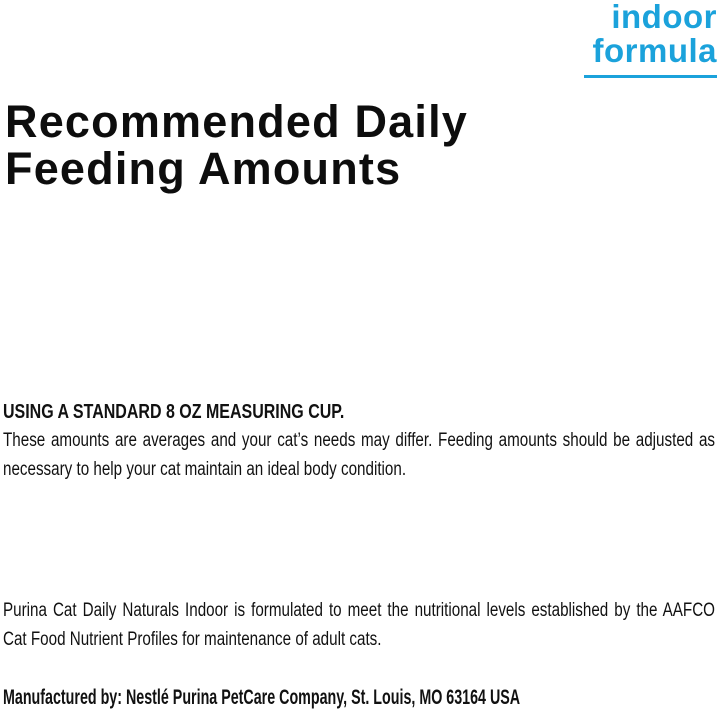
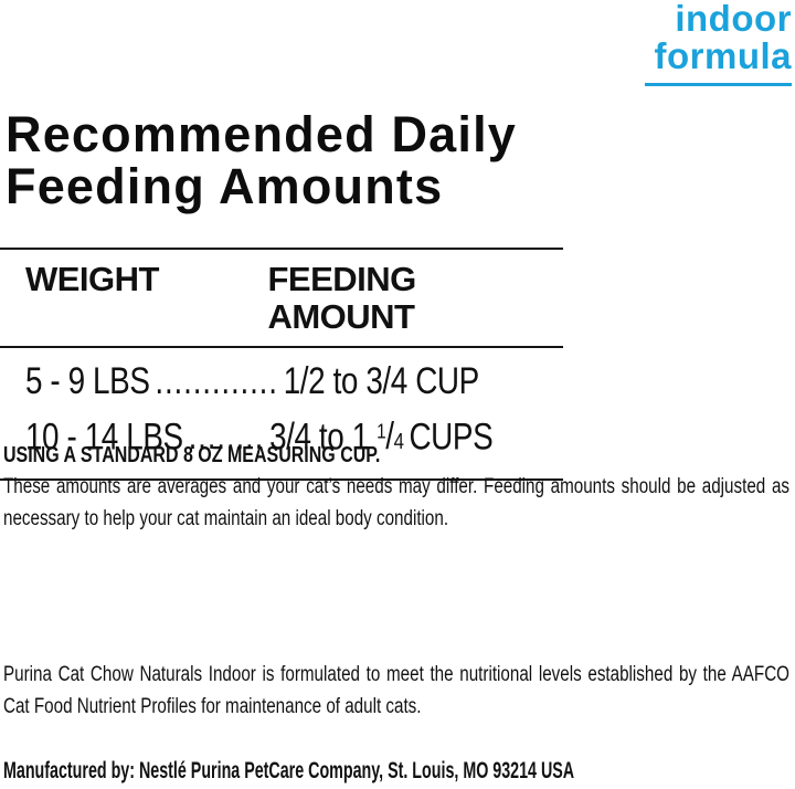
  indoor
  formula
  Recommended Daily
  Feeding Amounts
+ WEIGHT
+ FEEDING AMOUNT
+ 5 - 9 LBS ............. 1/2 to 3/4 CUP
+ 10 - 14 LBS ........ 3/4 to 1 1/4 CUPS
  USING A STANDARD 8 OZ MEASURING CUP.
  These amounts are averages and your cat’s needs may differ. Feeding amounts should be adjusted as necessary to help your cat maintain an ideal body condition.
- Purina Cat Daily Naturals Indoor is formulated to meet the nutritional levels established by the AAFCO Cat Food Nutrient Profiles for maintenance of adult cats.
+ Purina Cat Chow Naturals Indoor is formulated to meet the nutritional levels established by the AAFCO Cat Food Nutrient Profiles for maintenance of adult cats.
- Manufactured by: Nestlé Purina PetCare Company, St. Louis, MO 63164 USA
+ Manufactured by: Nestlé Purina PetCare Company, St. Louis, MO 93214 USA
